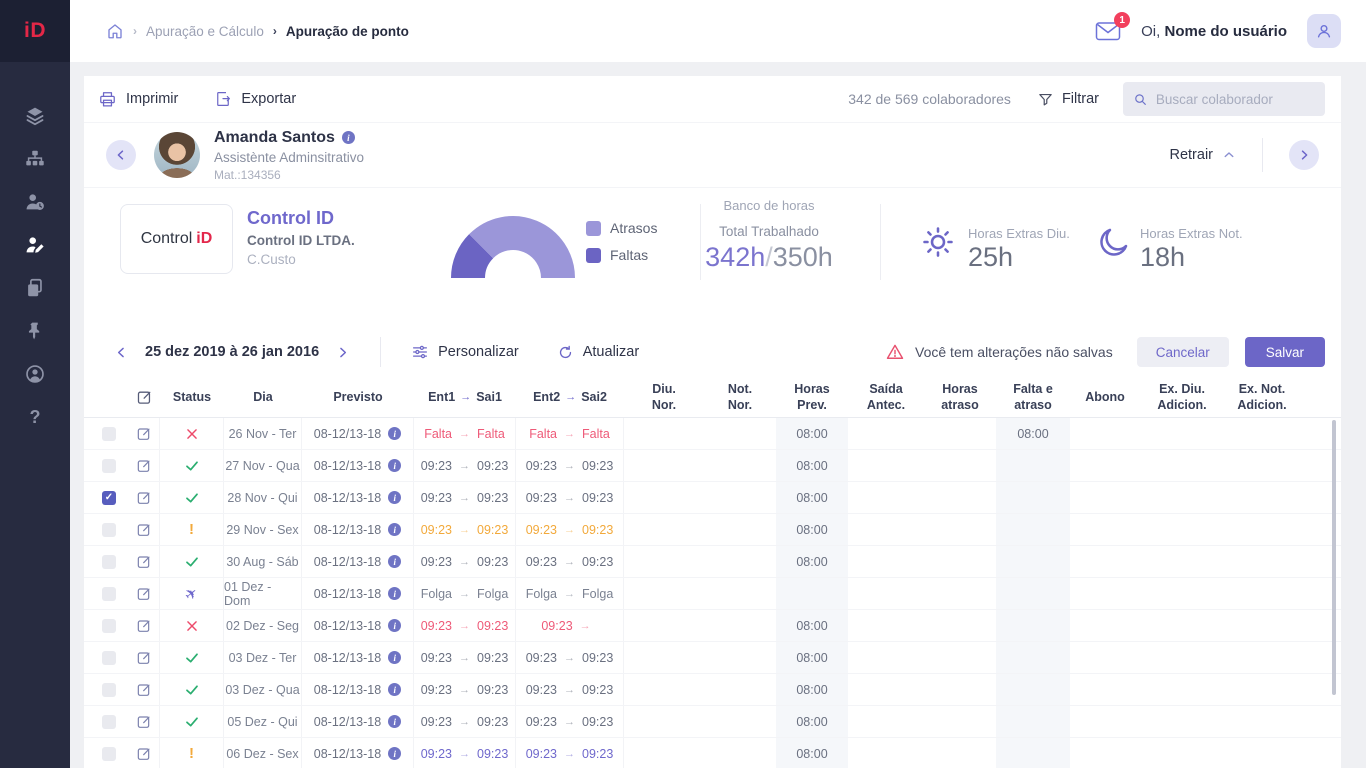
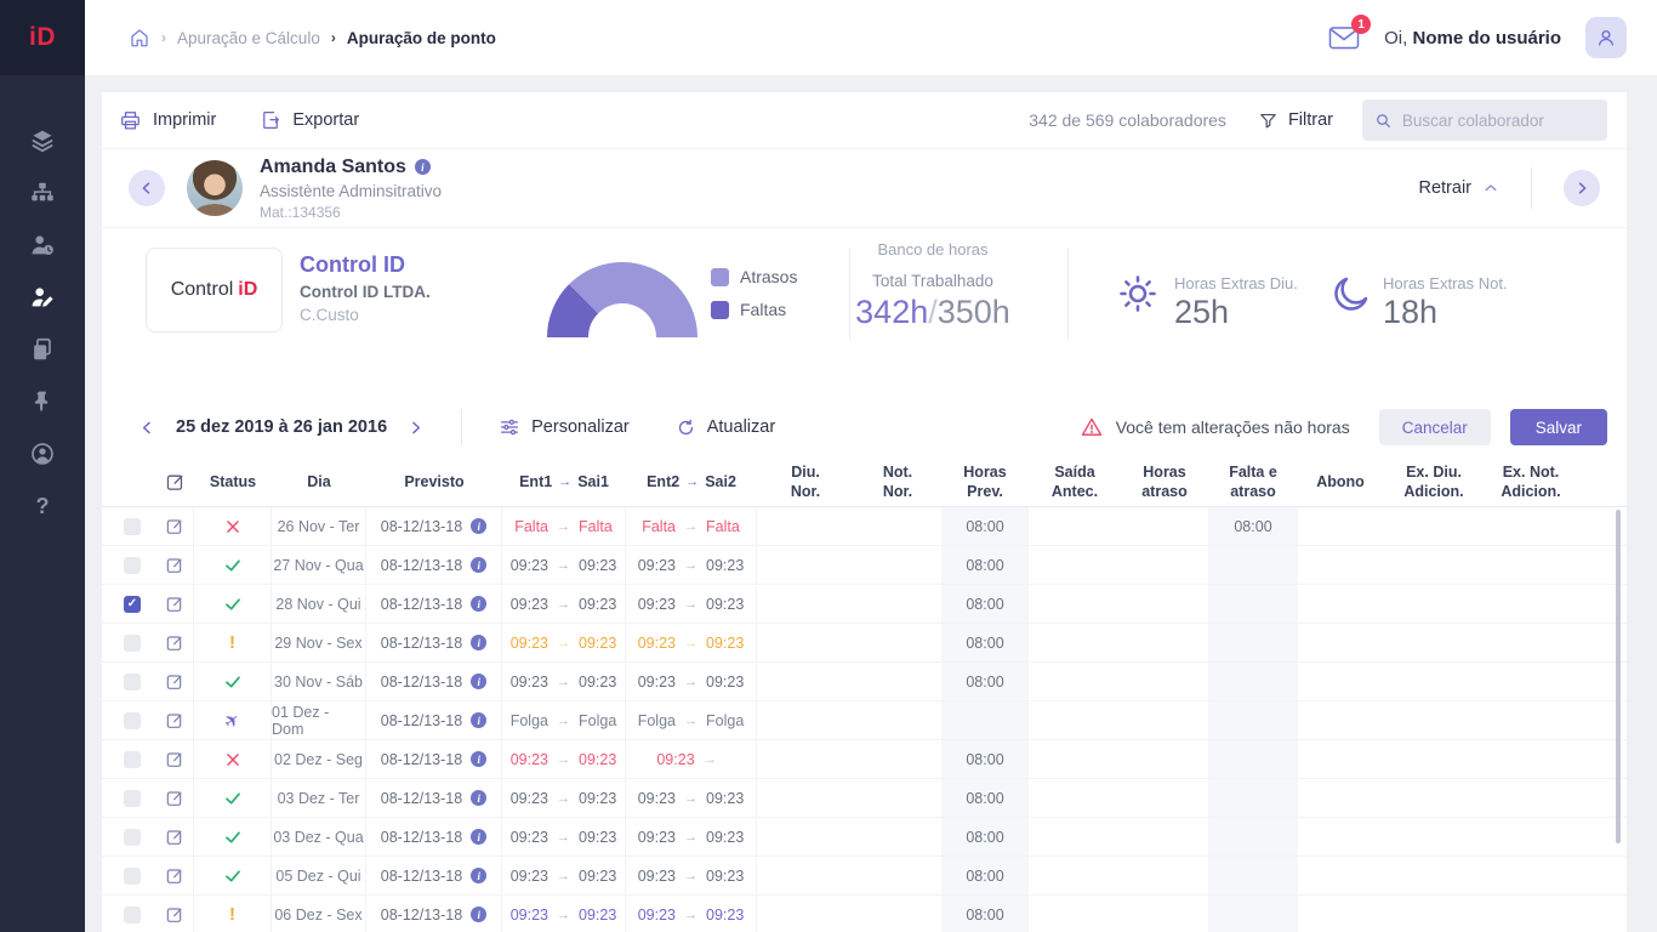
  iD
  ?
  ›
  Apuração e Cálculo
  ›
  Apuração de ponto
  1
  Oi, Nome do usuário
  Imprimir
  Exportar
  342 de 569 colaboradores
  Filtrar
  Buscar colaborador
  Amanda Santos
  i
  Assistènte Adminsitrativo
  Mat.:134356
  Retrair
  Control
  iD
  Control ID
  Control ID LTDA.
  C.Custo
  Atrasos
  Faltas
  Banco de horas
  Total Trabalhado
  342h/350h
  Horas Extras Diu.
  25h
  Horas Extras Not.
  18h
  25 dez 2019 à 26 jan 2016
  Personalizar
  Atualizar
- Você tem alterações não salvas
+ Você tem alterações não horas
  Cancelar
  Salvar
  Status
  Dia
  Previsto
  Ent1
  →
  Sai1
  Ent2
  →
  Sai2
  Diu.
  Nor.
  Not.
  Nor.
  Horas
  Prev.
  Saída
  Antec.
  Horas
  atraso
  Falta e
  atraso
  Abono
  Ex. Diu.
  Adicion.
  Ex. Not.
  Adicion.
  26 Nov - Ter
  08-12/13-18
  i
  Falta
  →
  Falta
  Falta
  →
  Falta
  08:00
  08:00
  27 Nov - Qua
  08-12/13-18
  i
  09:23
  →
  09:23
  09:23
  →
  09:23
  08:00
  ✓
  28 Nov - Qui
  08-12/13-18
  i
  09:23
  →
  09:23
  09:23
  →
  09:23
  08:00
  !
  29 Nov - Sex
  08-12/13-18
  i
  09:23
  →
  09:23
  09:23
  →
  09:23
  08:00
- 30 Aug - Sáb
+ 30 Nov - Sáb
  08-12/13-18
  i
  09:23
  →
  09:23
  09:23
  →
  09:23
  08:00
  01 Dez - Dom
  08-12/13-18
  i
  Folga
  →
  Folga
  Folga
  →
  Folga
  02 Dez - Seg
  08-12/13-18
  i
  09:23
  →
  09:23
  09:23
  →
  08:00
  03 Dez - Ter
  08-12/13-18
  i
  09:23
  →
  09:23
  09:23
  →
  09:23
  08:00
  03 Dez - Qua
  08-12/13-18
  i
  09:23
  →
  09:23
  09:23
  →
  09:23
  08:00
  05 Dez - Qui
  08-12/13-18
  i
  09:23
  →
  09:23
  09:23
  →
  09:23
  08:00
  !
  06 Dez - Sex
  08-12/13-18
  i
  09:23
  →
  09:23
  09:23
  →
  09:23
  08:00
